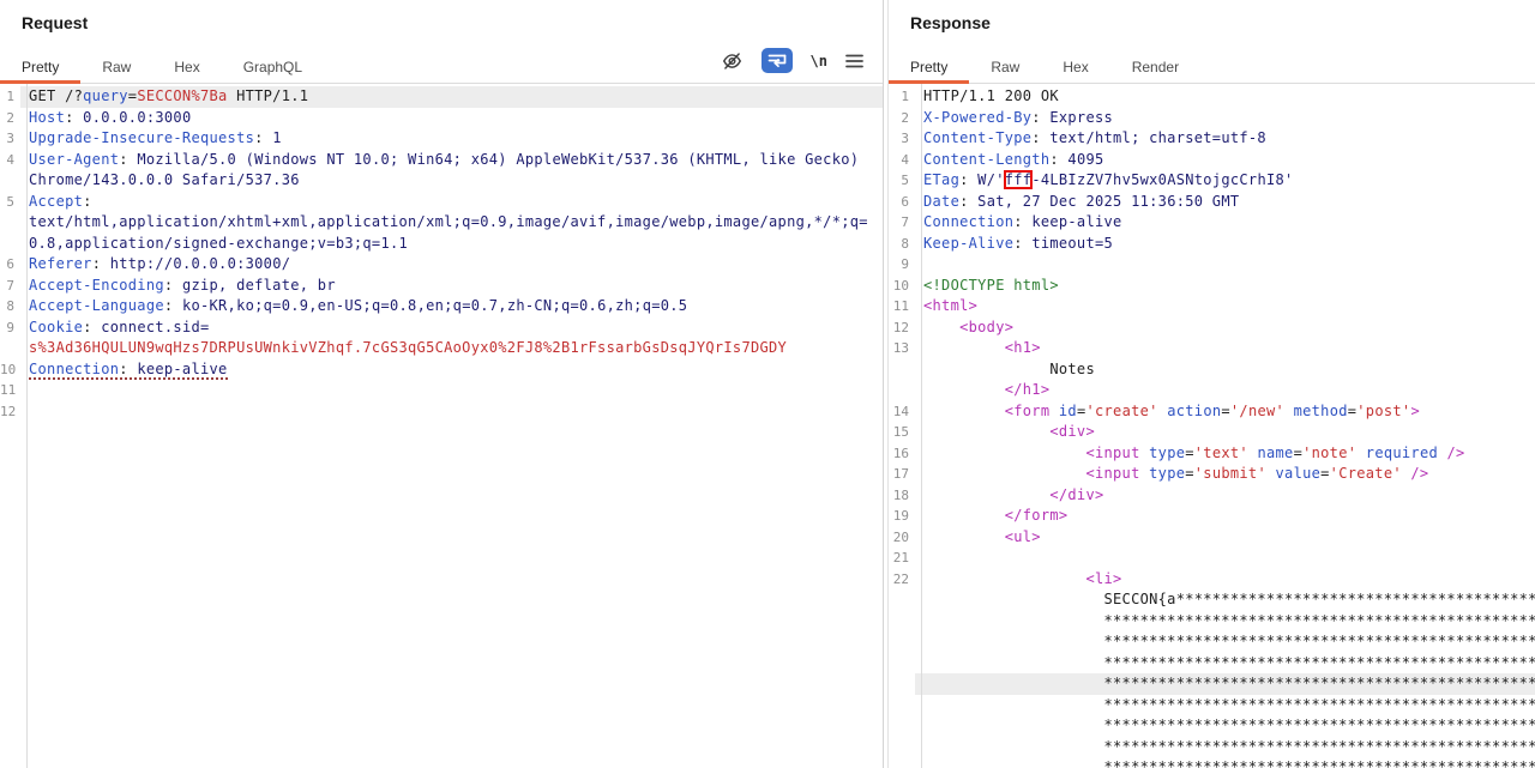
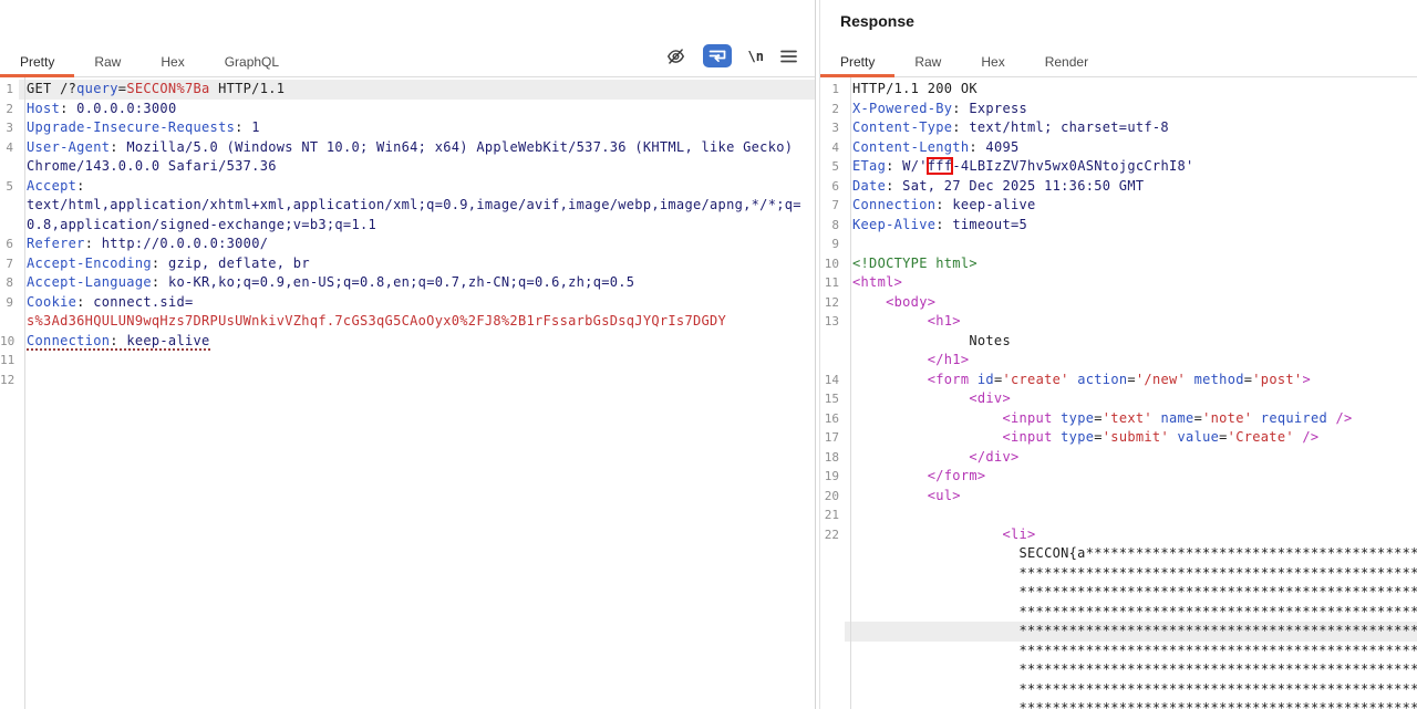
- Request
  Pretty
  Raw
  Hex
  GraphQL
  \n
  1
  GET /?query=SECCON%7Ba HTTP/1.1
  2
  Host: 0.0.0.0:3000
  3
  Upgrade-Insecure-Requests: 1
  4
  User-Agent: Mozilla/5.0 (Windows NT 10.0; Win64; x64) AppleWebKit/537.36 (KHTML, like Gecko)
  Chrome/143.0.0.0 Safari/537.36
  5
  Accept:
  text/html,application/xhtml+xml,application/xml;q=0.9,image/avif,image/webp,image/apng,*/*;q=
  0.8,application/signed-exchange;v=b3;q=1.1
  6
  Referer: http://0.0.0.0:3000/
  7
  Accept-Encoding: gzip, deflate, br
  8
  Accept-Language: ko-KR,ko;q=0.9,en-US;q=0.8,en;q=0.7,zh-CN;q=0.6,zh;q=0.5
  9
  Cookie: connect.sid=
  s%3Ad36HQULUN9wqHzs7DRPUsUWnkivVZhqf.7cGS3qG5CAoOyx0%2FJ8%2B1rFssarbGsDsqJYQrIs7DGDY
  10
  Connection: keep-alive
  11
  12
  Response
  Pretty
  Raw
  Hex
  Render
  1
  HTTP/1.1 200 OK
  2
  X-Powered-By: Express
  3
  Content-Type: text/html; charset=utf-8
  4
  Content-Length: 4095
  5
  ETag: W/'fff-4LBIzZV7hv5wx0ASNtojgcCrhI8'
  6
  Date: Sat, 27 Dec 2025 11:36:50 GMT
  7
  Connection: keep-alive
  8
  Keep-Alive: timeout=5
  9
  10
  <!DOCTYPE html>
  11
  <html>
  12
  <body>
  13
  <h1>
  Notes
  </h1>
  14
  <form id='create' action='/new' method='post'>
  15
  <div>
  16
  <input type='text' name='note' required />
  17
  <input type='submit' value='Create' />
  18
  </div>
  19
  </form>
  20
  <ul>
  21
  22
  <li>
  SECCON{a****************************************
  ************************************************
  ************************************************
  ************************************************
  ************************************************
  ************************************************
  ************************************************
  ************************************************
  ************************************************
